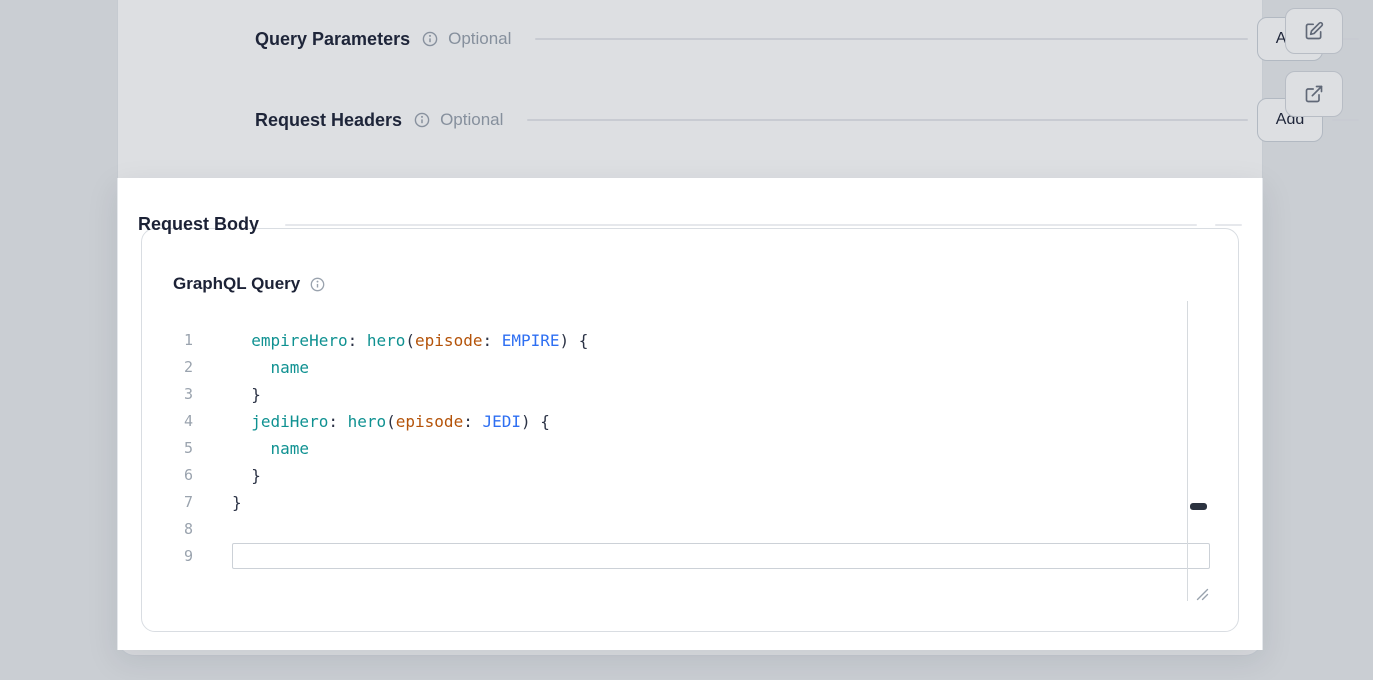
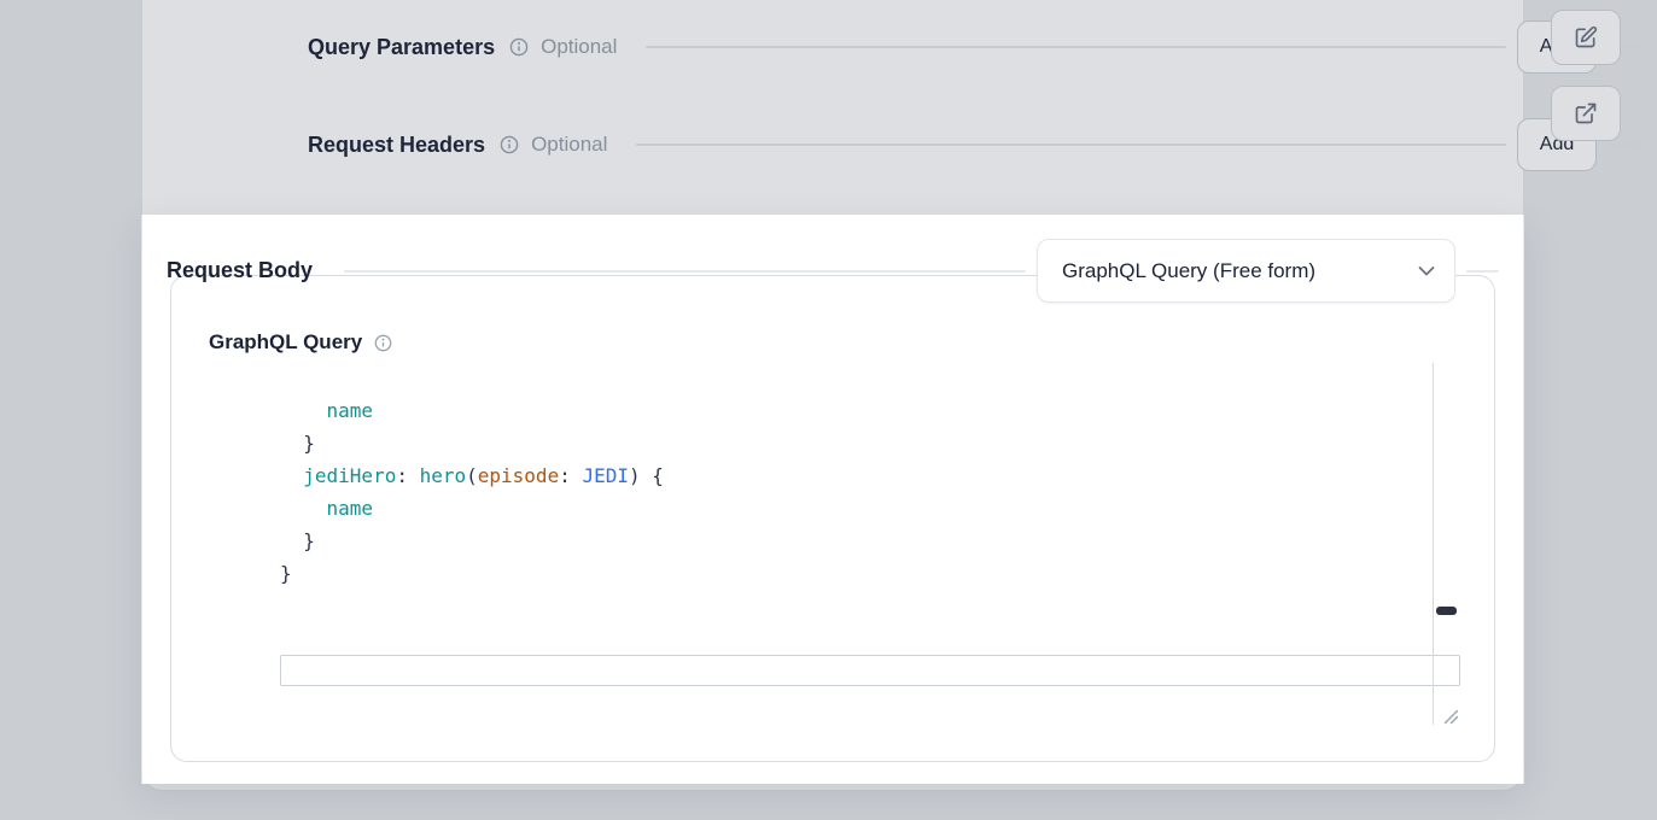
  Query Parameters
  Optional
  Request Headers
  Optional
  Add
  Request Body
+ GraphQL Query (Free form)
  GraphQL Query
- 1
- 2
- 3
- 4
- 5
- 6
- 7
- 8
- 9
- empireHero: hero(episode: EMPIRE) {
  name
  }
  jediHero: hero(episode: JEDI) {
  name
  }
  }
